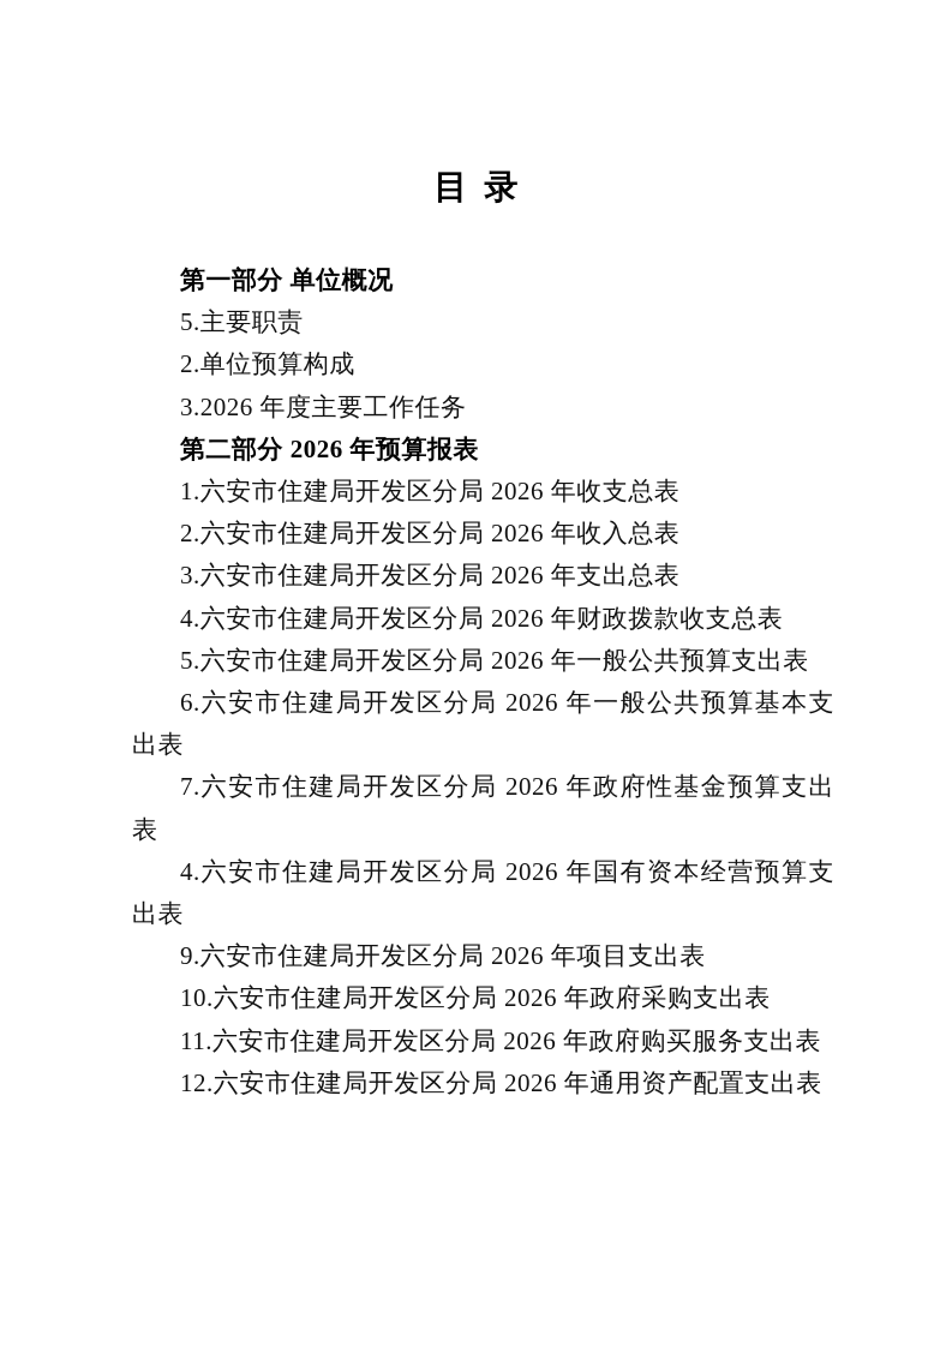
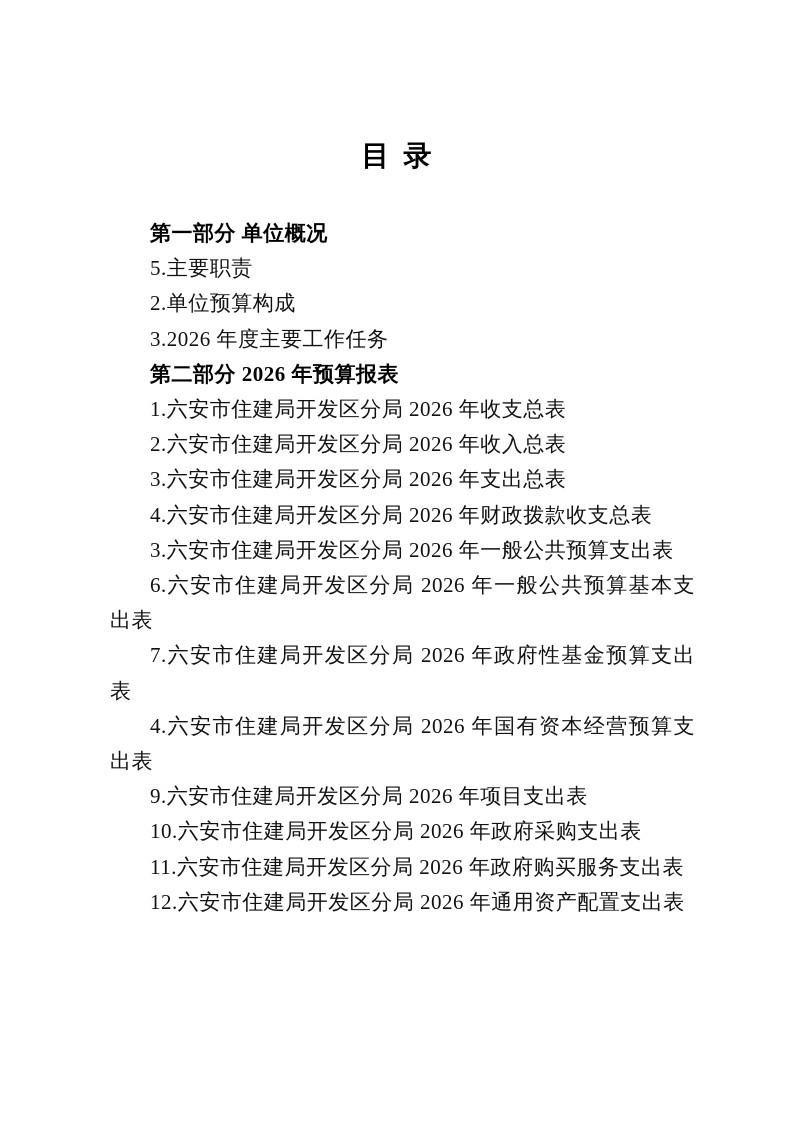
  目 录
  第一部分 单位概况
  5.主要职责
  2.单位预算构成
  3.2026 年度主要工作任务
  第二部分 2026 年预算报表
  1.六安市住建局开发区分局 2026 年收支总表
  2.六安市住建局开发区分局 2026 年收入总表
  3.六安市住建局开发区分局 2026 年支出总表
  4.六安市住建局开发区分局 2026 年财政拨款收支总表
- 5.六安市住建局开发区分局 2026 年一般公共预算支出表
+ 3.六安市住建局开发区分局 2026 年一般公共预算支出表
  6.六安市住建局开发区分局 2026 年一般公共预算基本支出表
  7.六安市住建局开发区分局 2026 年政府性基金预算支出表
  4.六安市住建局开发区分局 2026 年国有资本经营预算支出表
  9.六安市住建局开发区分局 2026 年项目支出表
  10.六安市住建局开发区分局 2026 年政府采购支出表
  11.六安市住建局开发区分局 2026 年政府购买服务支出表
  12.六安市住建局开发区分局 2026 年通用资产配置支出表
